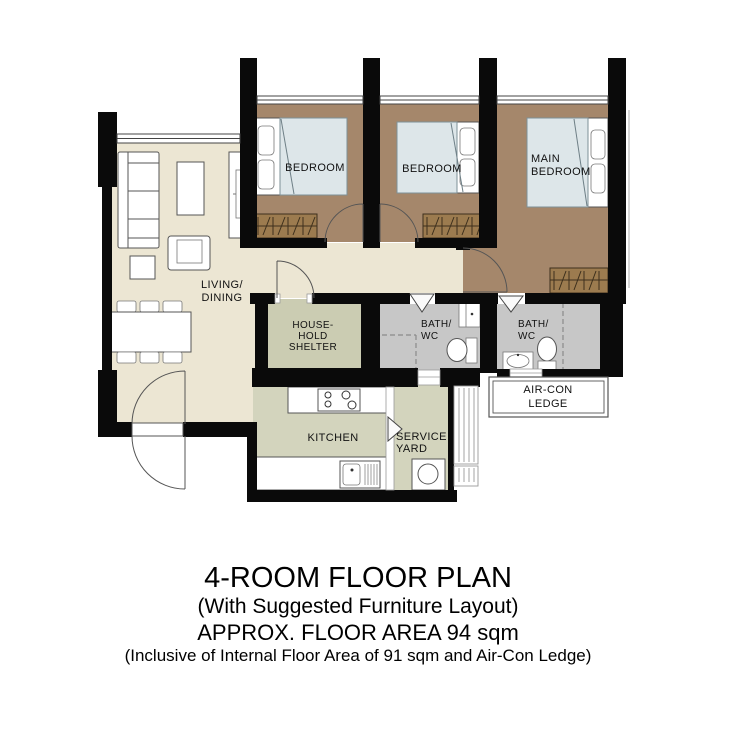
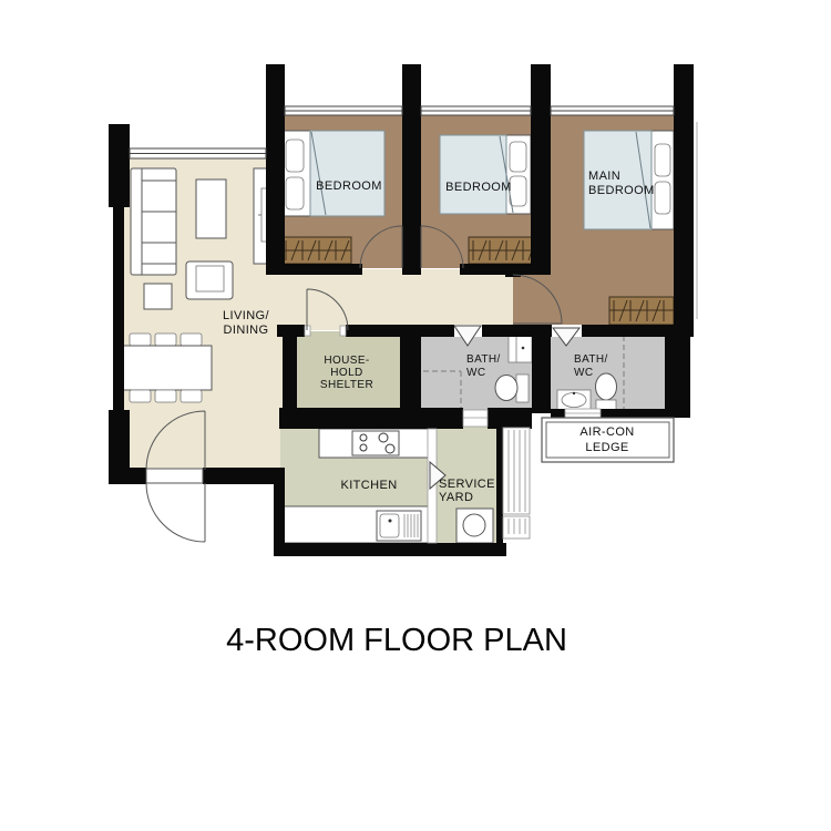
  LIVING/
  DINING
  BEDROOM
  BEDROOM
  MAIN
  BEDROOM
  HOUSE-
  HOLD
  SHELTER
  BATH/
  WC
  BATH/
  WC
  KITCHEN
  SERVICE
  YARD
  AIR-CON
  LEDGE
  4-ROOM FLOOR PLAN
- (With Suggested Furniture Layout)
- APPROX. FLOOR AREA 94 sqm
- (Inclusive of Internal Floor Area of 91 sqm and Air-Con Ledge)
